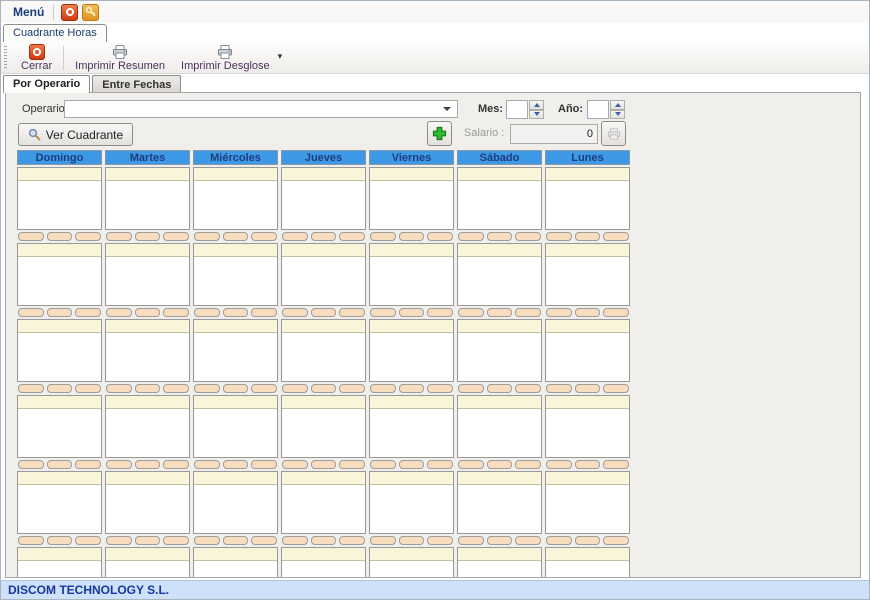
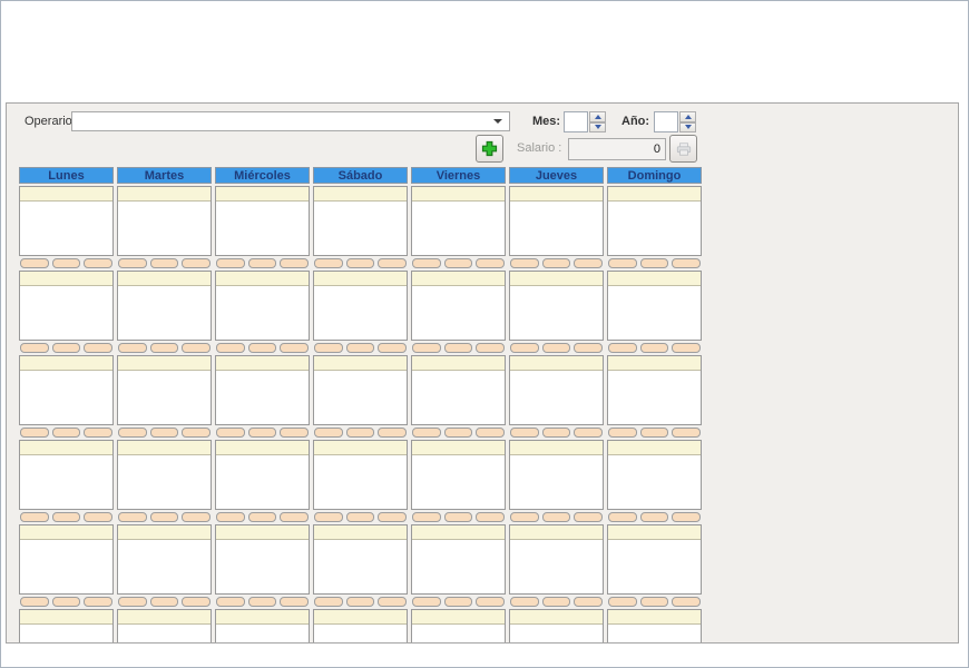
- Menú
- Cuadrante Horas
- Cerrar
- Imprimir Resumen
- Imprimir Desglose
- ▾
- Por Operario
- Entre Fechas
  Operario
  Mes:
  Año:
- Ver Cuadrante
  Salario :
  0
- Domingo
+ Lunes
  Martes
  Miércoles
- Jueves
+ Sábado
  Viernes
- Sábado
+ Jueves
- Lunes
+ Domingo
- DISCOM TECHNOLOGY S.L.
